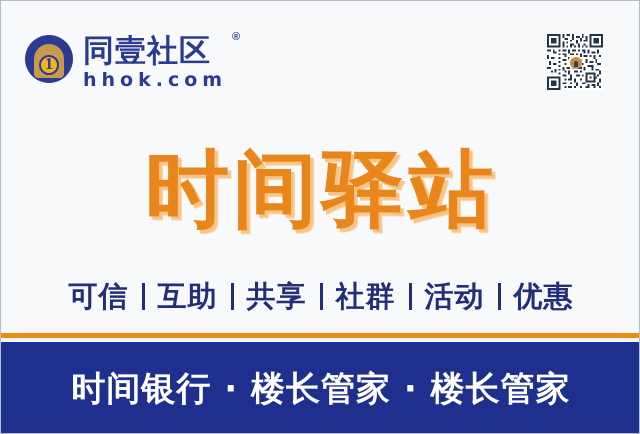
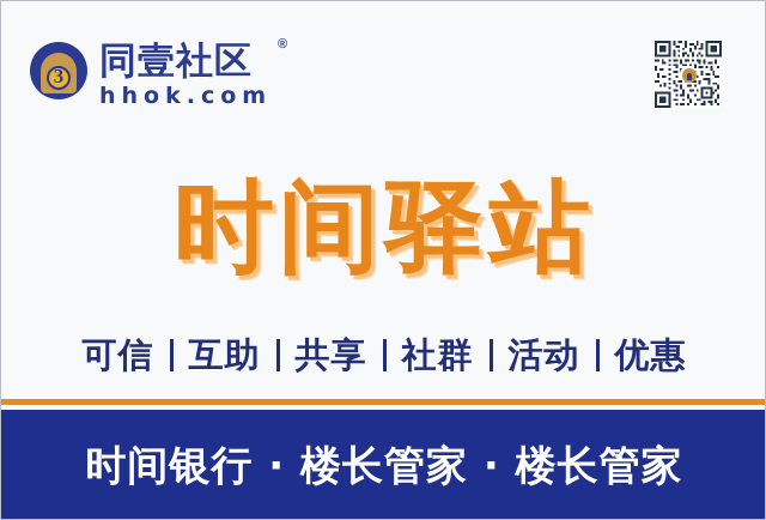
- 1
+ 3
  同壹社区
  ®
  hhok.com
  时间驿站
  可信 互助 共享 社群 活动 优惠
  时间银行 · 楼长管家 · 楼长管家
